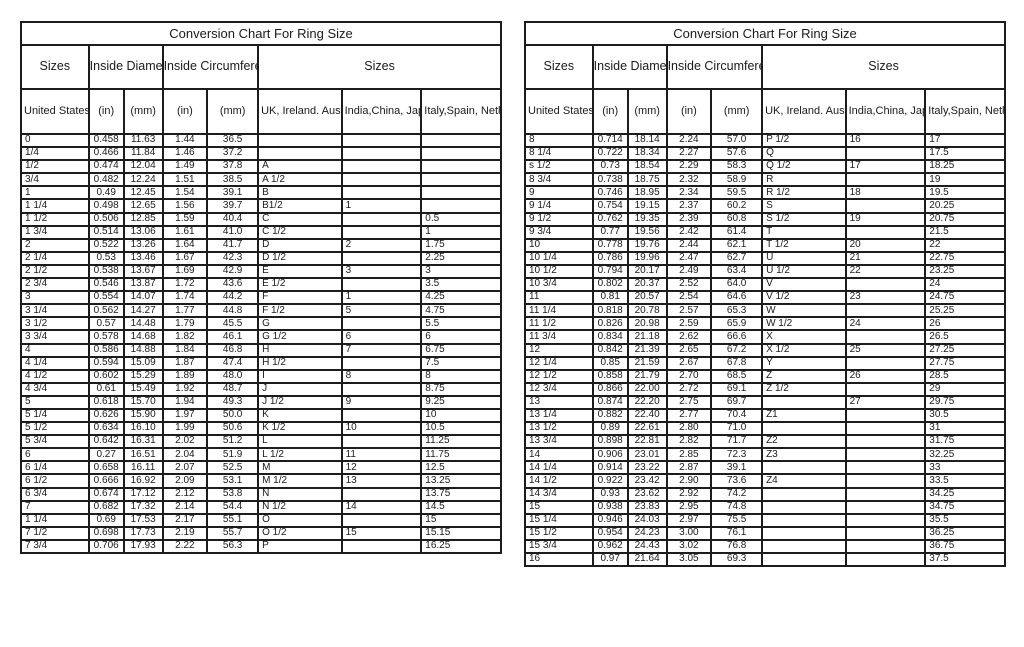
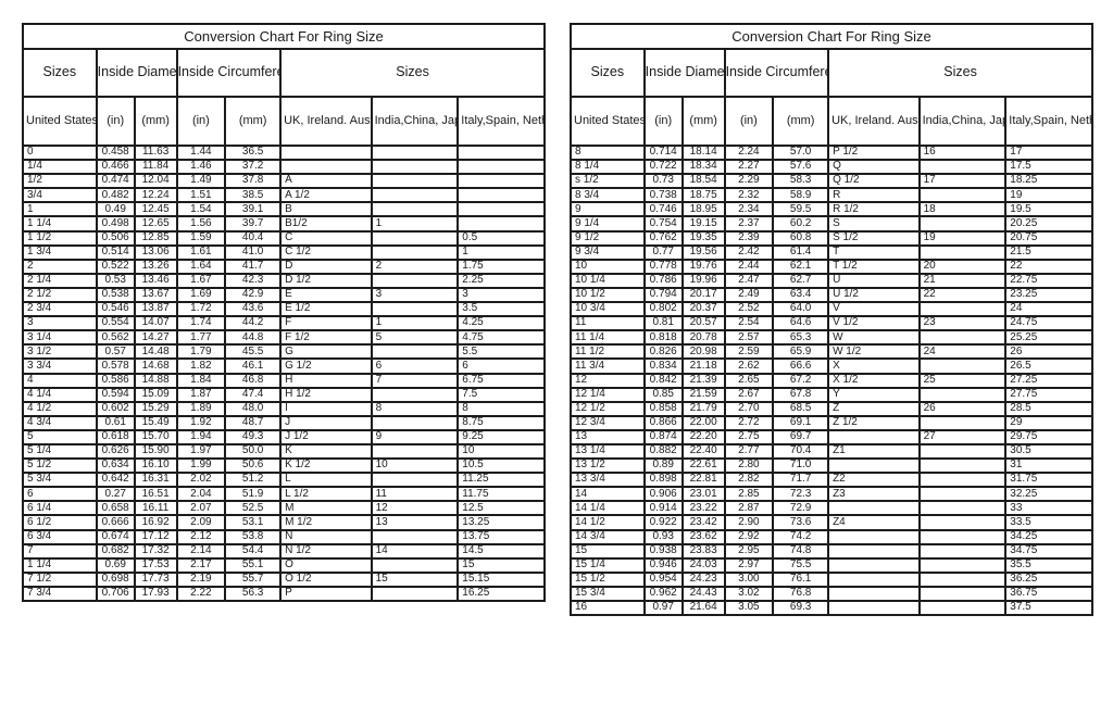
  Conversion Chart For Ring Size
  Sizes	Inside Diame	Inside Circumfere	Sizes
  0	0.458	11.63	1.44	36.5
  1/4	0.466	11.84	1.46	37.2
  1/2	0.474	12.04	1.49	37.8	A
  3/4	0.482	12.24	1.51	38.5	A 1/2
  1	0.49	12.45	1.54	39.1	B
  1 1/4	0.498	12.65	1.56	39.7	B1/2	1
  1 1/2	0.506	12.85	1.59	40.4	C		0.5
  1 3/4	0.514	13.06	1.61	41.0	C 1/2		1
  2	0.522	13.26	1.64	41.7	D	2	1.75
  2 1/4	0.53	13.46	1.67	42.3	D 1/2		2.25
  2 1/2	0.538	13.67	1.69	42.9	E	3	3
  2 3/4	0.546	13.87	1.72	43.6	E 1/2		3.5
  3	0.554	14.07	1.74	44.2	F	1	4.25
  3 1/4	0.562	14.27	1.77	44.8	F 1/2	5	4.75
  3 1/2	0.57	14.48	1.79	45.5	G		5.5
  3 3/4	0.578	14.68	1.82	46.1	G 1/2	6	6
  4	0.586	14.88	1.84	46.8	H	7	6.75
  4 1/4	0.594	15.09	1.87	47.4	H 1/2		7.5
  4 1/2	0.602	15.29	1.89	48.0	I	8	8
  4 3/4	0.61	15.49	1.92	48.7	J		8.75
  5	0.618	15.70	1.94	49.3	J 1/2	9	9.25
  5 1/4	0.626	15.90	1.97	50.0	K		10
  5 1/2	0.634	16.10	1.99	50.6	K 1/2	10	10.5
  5 3/4	0.642	16.31	2.02	51.2	L		11.25
  6	0.27	16.51	2.04	51.9	L 1/2	11	11.75
  6 1/4	0.658	16.11	2.07	52.5	M	12	12.5
  6 1/2	0.666	16.92	2.09	53.1	M 1/2	13	13.25
  6 3/4	0.674	17.12	2.12	53.8	N		13.75
  7	0.682	17.32	2.14	54.4	N 1/2	14	14.5
  1 1/4	0.69	17.53	2.17	55.1	O		15
  7 1/2	0.698	17.73	2.19	55.7	O 1/2	15	15.15
  7 3/4	0.706	17.93	2.22	56.3	P		16.25
  Conversion Chart For Ring Size
  Sizes	Inside Diame	Inside Circumfere	Sizes
  8	0.714	18.14	2.24	57.0	P 1/2	16	17
  8 1/4	0.722	18.34	2.27	57.6	Q		17.5
  s 1/2	0.73	18.54	2.29	58.3	Q 1/2	17	18.25
  8 3/4	0.738	18.75	2.32	58.9	R		19
  9	0.746	18.95	2.34	59.5	R 1/2	18	19.5
  9 1/4	0.754	19.15	2.37	60.2	S		20.25
  9 1/2	0.762	19.35	2.39	60.8	S 1/2	19	20.75
  9 3/4	0.77	19.56	2.42	61.4	T		21.5
  10	0.778	19.76	2.44	62.1	T 1/2	20	22
  10 1/4	0.786	19.96	2.47	62.7	U	21	22.75
  10 1/2	0.794	20.17	2.49	63.4	U 1/2	22	23.25
  10 3/4	0.802	20.37	2.52	64.0	V		24
  11	0.81	20.57	2.54	64.6	V 1/2	23	24.75
  11 1/4	0.818	20.78	2.57	65.3	W		25.25
  11 1/2	0.826	20.98	2.59	65.9	W 1/2	24	26
  11 3/4	0.834	21.18	2.62	66.6	X		26.5
  12	0.842	21.39	2.65	67.2	X 1/2	25	27.25
  12 1/4	0.85	21.59	2.67	67.8	Y		27.75
  12 1/2	0.858	21.79	2.70	68.5	Z	26	28.5
  12 3/4	0.866	22.00	2.72	69.1	Z 1/2		29
  13	0.874	22.20	2.75	69.7		27	29.75
  13 1/4	0.882	22.40	2.77	70.4	Z1		30.5
  13 1/2	0.89	22.61	2.80	71.0			31
  13 3/4	0.898	22.81	2.82	71.7	Z2		31.75
  14	0.906	23.01	2.85	72.3	Z3		32.25
- 14 1/4	0.914	23.22	2.87	39.1			33
+ 14 1/4	0.914	23.22	2.87	72.9			33
  14 1/2	0.922	23.42	2.90	73.6	Z4		33.5
  14 3/4	0.93	23.62	2.92	74.2			34.25
  15	0.938	23.83	2.95	74.8			34.75
  15 1/4	0.946	24.03	2.97	75.5			35.5
  15 1/2	0.954	24.23	3.00	76.1			36.25
  15 3/4	0.962	24.43	3.02	76.8			36.75
  16	0.97	21.64	3.05	69.3			37.5
